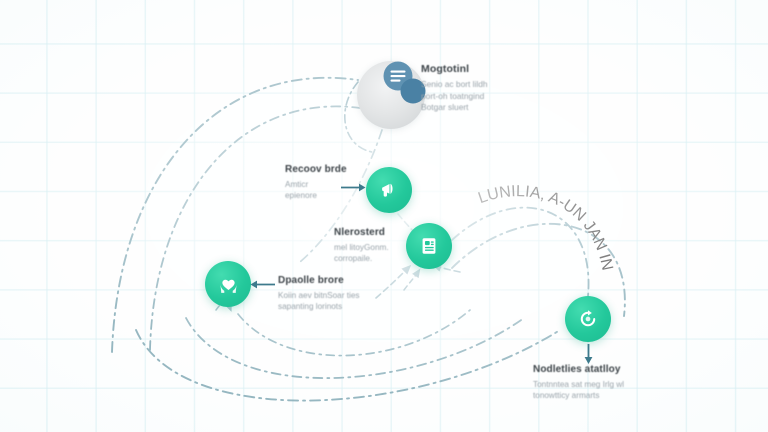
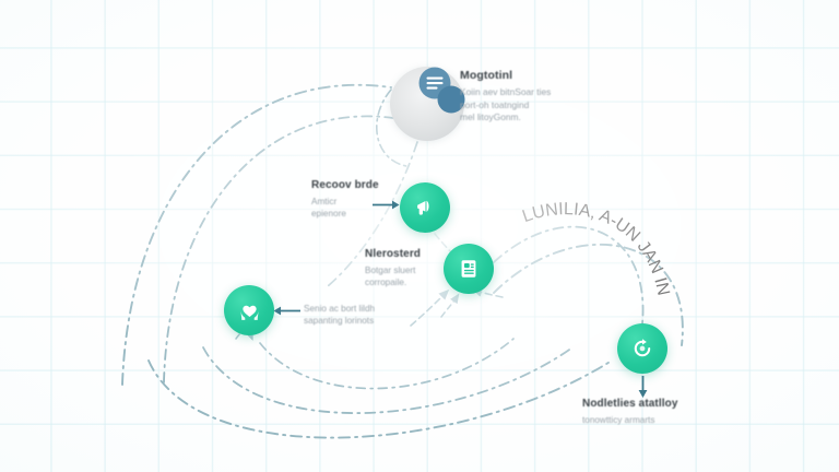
  Mogtotinl
- Senio ac bort lildh
+ Koiin aev bitnSoar ties
  port-oh toatngind
- Botgar sluert
+ mel litoyGonm.
  Recoov brde
  Amticr epienore
  Nlerosterd
- mel litoyGonm.
+ Botgar sluert
  corropaile.
- Dpaolle brore
- Koiin aev bitnSoar ties
+ Senio ac bort lildh
  sapanting lorinots
  Nodletlies atatlloy
- Tontnntea sat meg Irlg wl
  tonowtticy armarts
